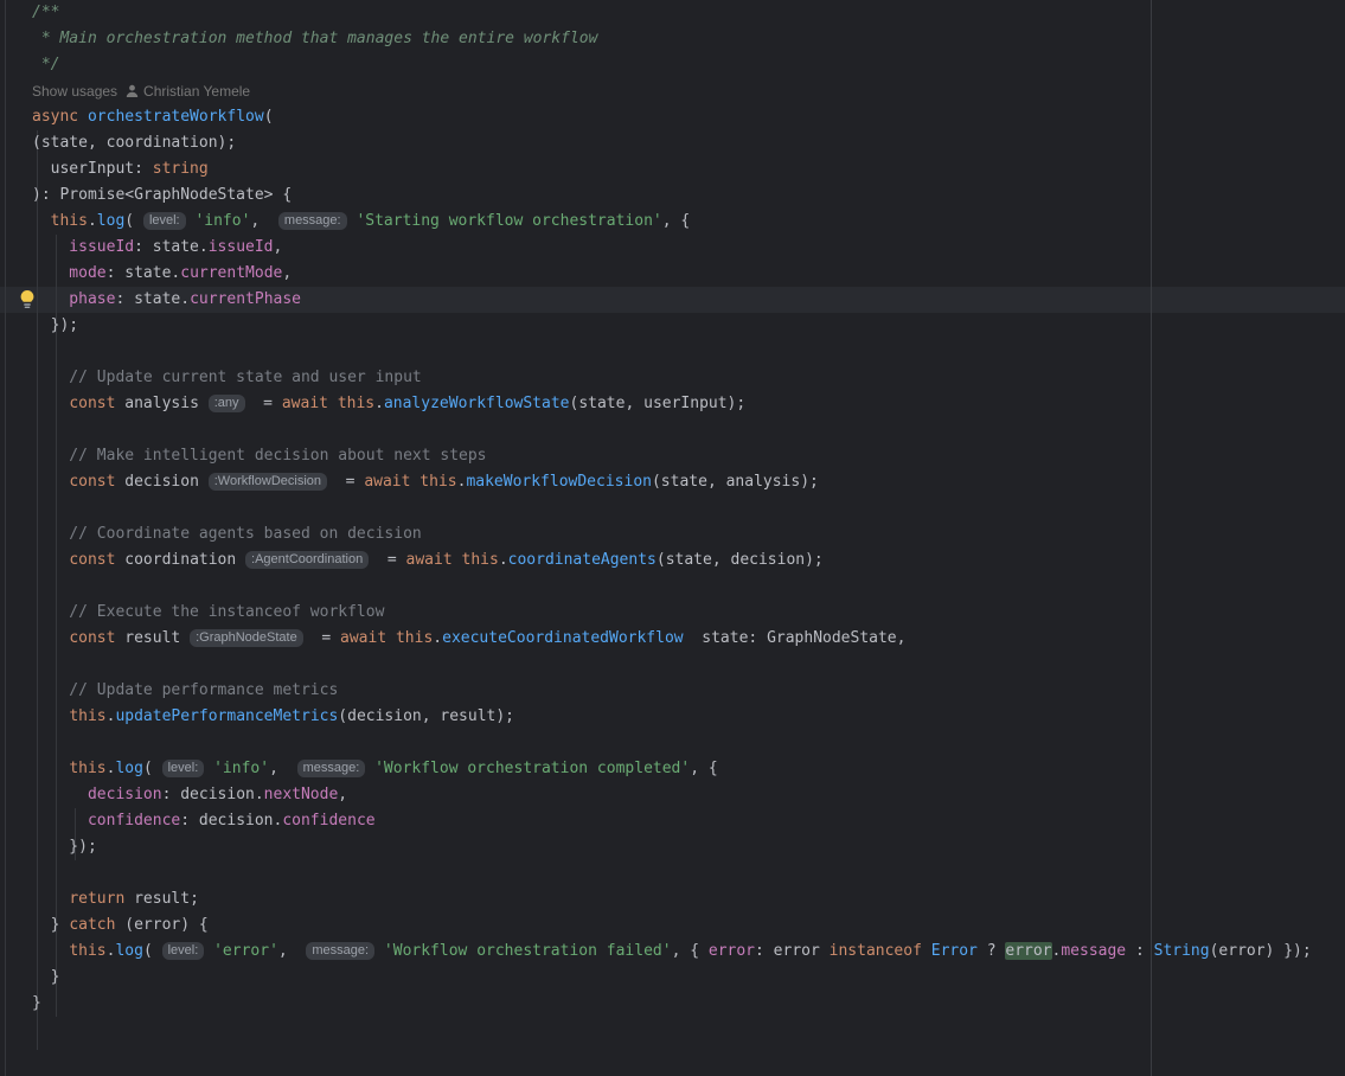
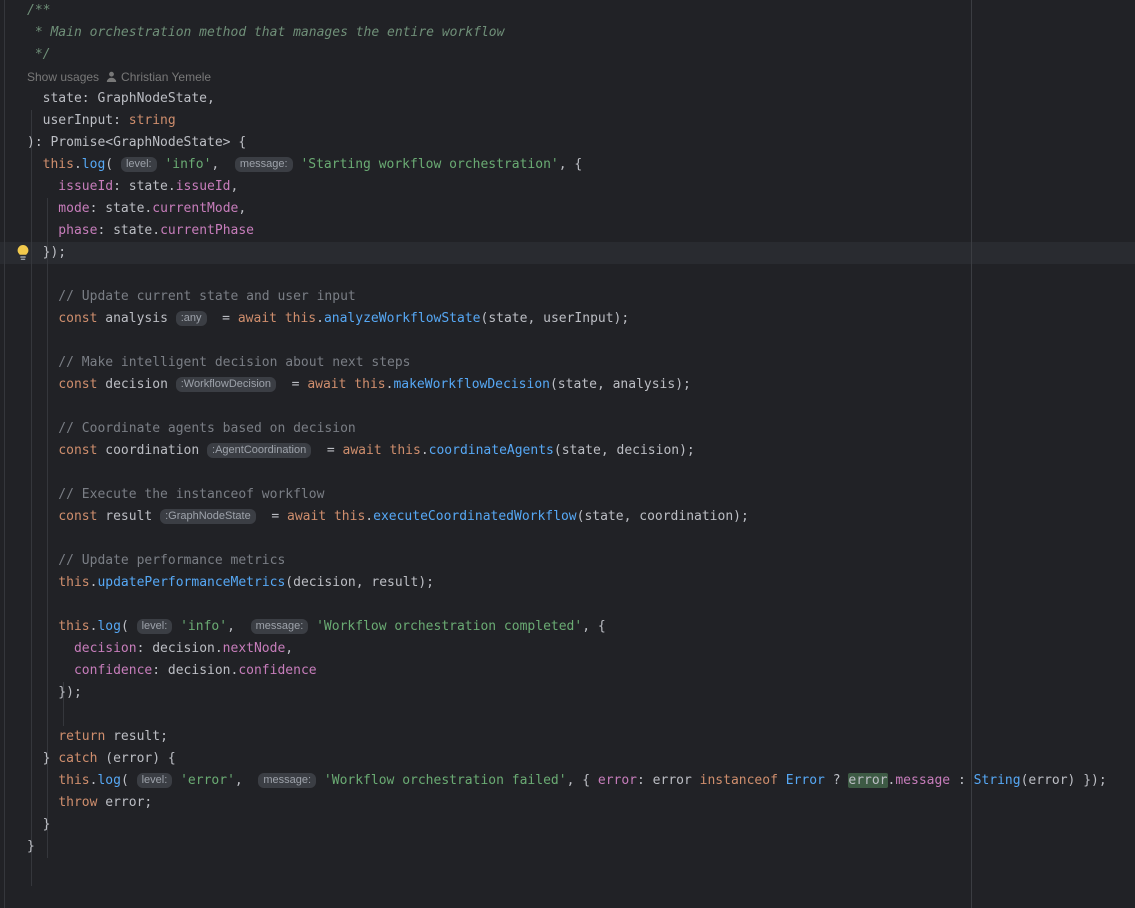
  /**
  * Main orchestration method that manages the entire workflow
  */
- async orchestrateWorkflow(
- (state, coordination);
+ state: GraphNodeState,
  userInput: string
  ): Promise<GraphNodeState> {
  this.log( level: 'info', message: 'Starting workflow orchestration', {
  issueId: state.issueId,
  mode: state.currentMode,
  phase: state.currentPhase
  });
  // Update current state and user input
  const analysis :any = await this.analyzeWorkflowState(state, userInput);
  // Make intelligent decision about next steps
  const decision :WorkflowDecision = await this.makeWorkflowDecision(state, analysis);
  // Coordinate agents based on decision
  const coordination :AgentCoordination = await this.coordinateAgents(state, decision);
  // Execute the instanceof workflow
- const result :GraphNodeState = await this.executeCoordinatedWorkflow state: GraphNodeState,
+ const result :GraphNodeState = await this.executeCoordinatedWorkflow(state, coordination);
  // Update performance metrics
  this.updatePerformanceMetrics(decision, result);
  this.log( level: 'info', message: 'Workflow orchestration completed', {
  decision: decision.nextNode,
  confidence: decision.confidence
  });
  return result;
  } catch (error) {
  this.log( level: 'error', message: 'Workflow orchestration failed', { error: error instanceof Error ? error.message : String(error) });
+ throw error;
  }
  }
  Show usages
  Christian Yemele
